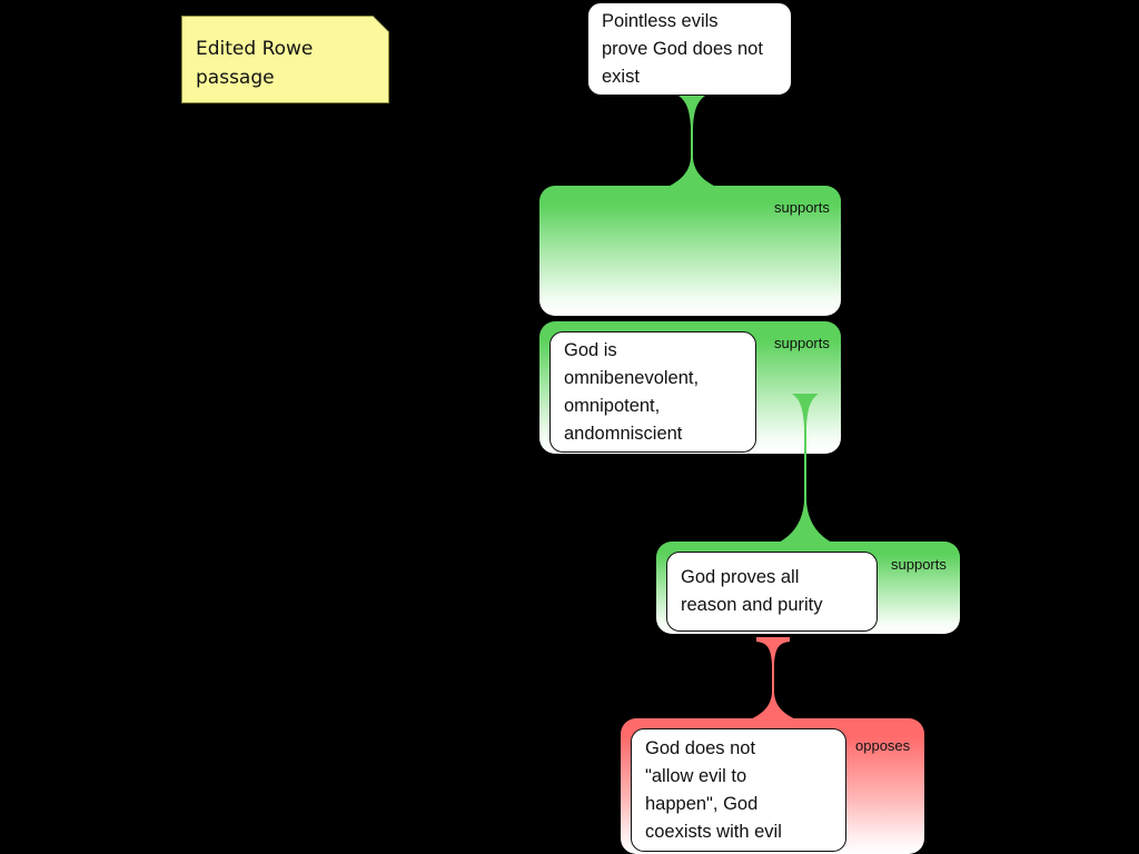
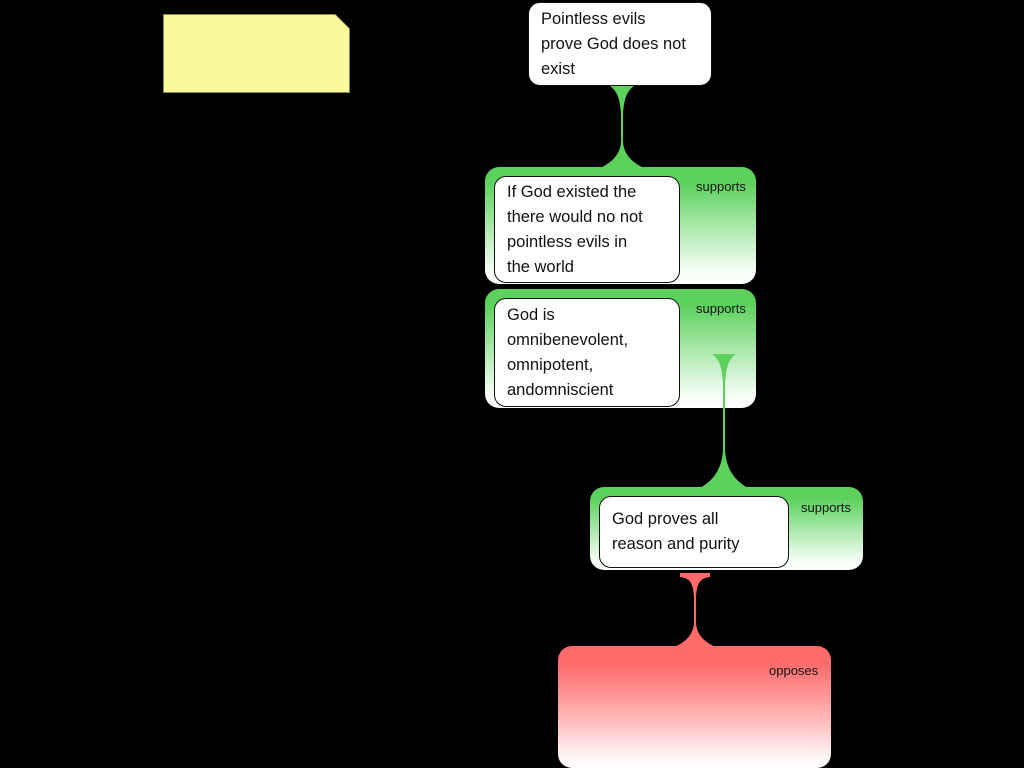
- Edited Rowe
- passage
  Pointless evils
  prove God does not
  exist
  supports
+ If God existed the
+ there would no not
+ pointless evils in
+ the world
  supports
  God is
  omnibenevolent,
  omnipotent,
  andomniscient
  supports
  God proves all
  reason and purity
  opposes
- God does not
- "allow evil to
- happen", God
- coexists with evil
